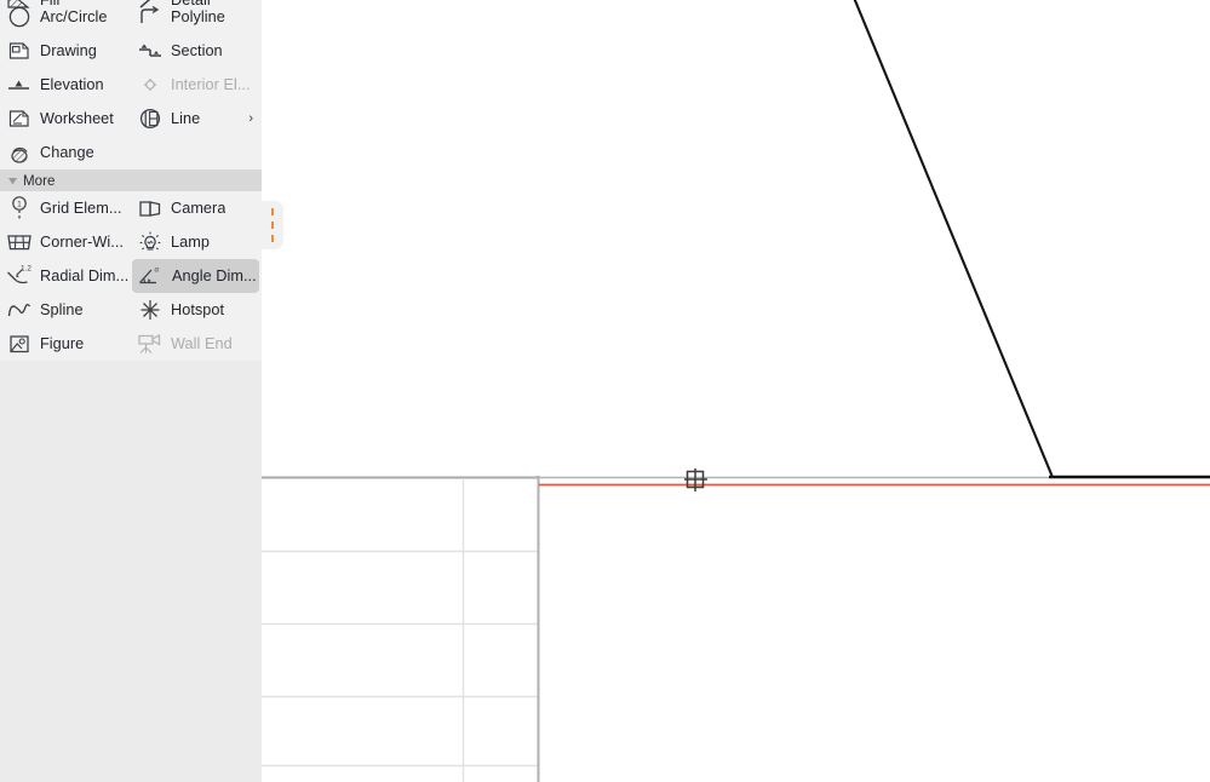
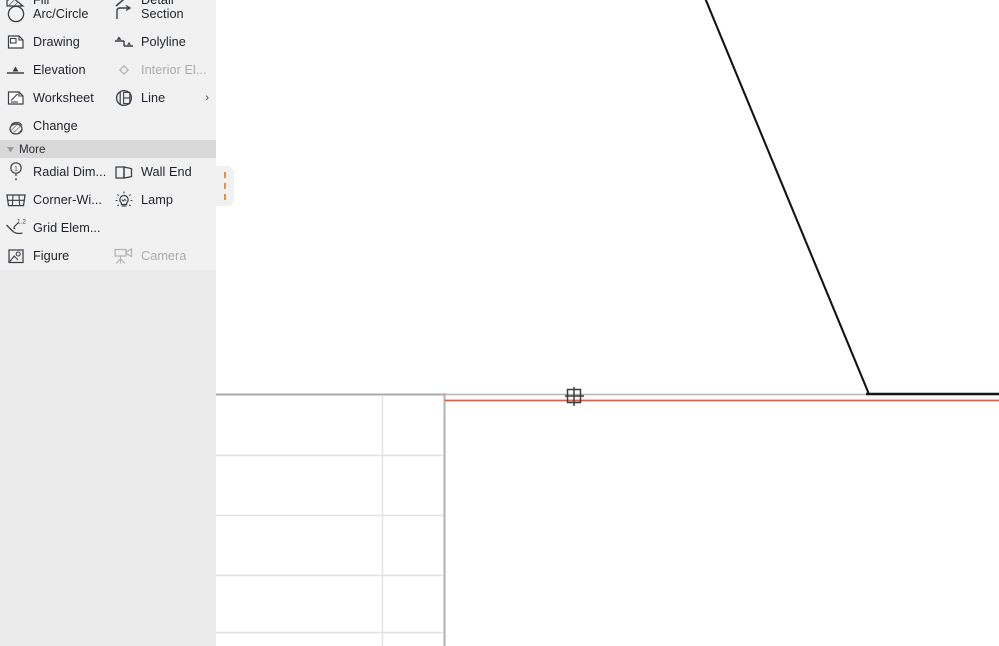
  Fill
  Detail
  Arc/Circle
- Polyline
+ Section
  Drawing
- Section
+ Polyline
  Elevation
  Interior El...
  Worksheet
  Line
  ›
  Change
  More
- Grid Elem...
+ Radial Dim...
- Camera
+ Wall End
  Corner-Wi...
  Lamp
- Radial Dim...
+ Grid Elem...
- α
- Angle Dim...
- Spline
- Hotspot
  Figure
- Wall End
+ Camera
